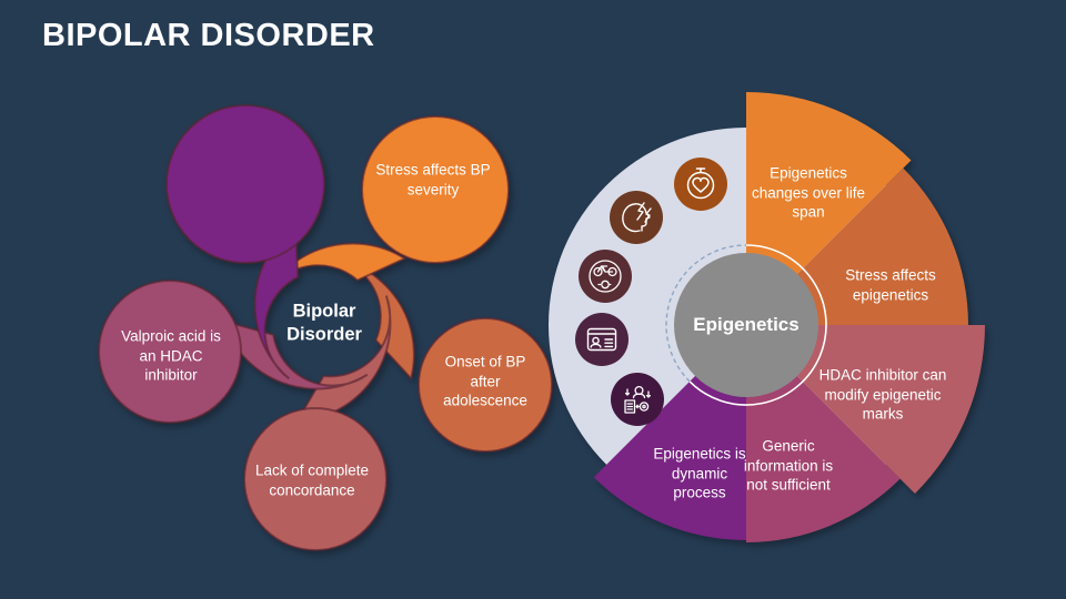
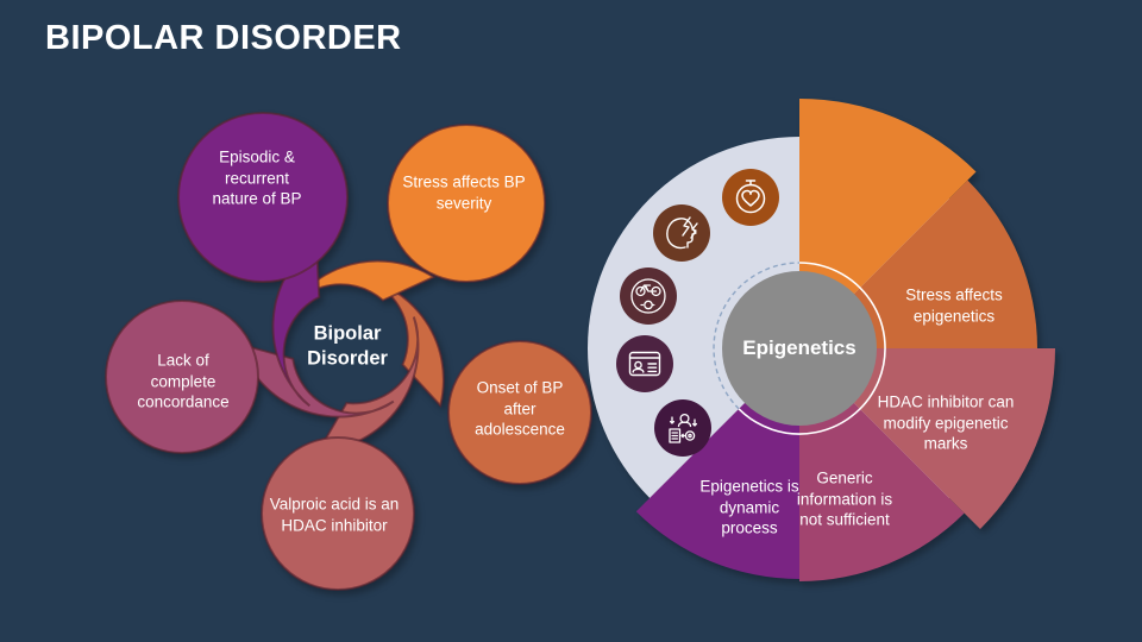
  BIPOLAR DISORDER
+ Episodic & recurrent nature of BP
  Stress affects BP severity
- Valproic acid is an HDAC inhibitor
+ Lack of complete concordance
  Onset of BP after adolescence
- Lack of complete concordance
+ Valproic acid is an HDAC inhibitor
  Bipolar Disorder
- Epigenetics changes over life span
  Stress affects epigenetics
  HDAC inhibitor can modify epigenetic marks
  Generic information is not sufficient
  Epigenetics is dynamic process
  Epigenetics
